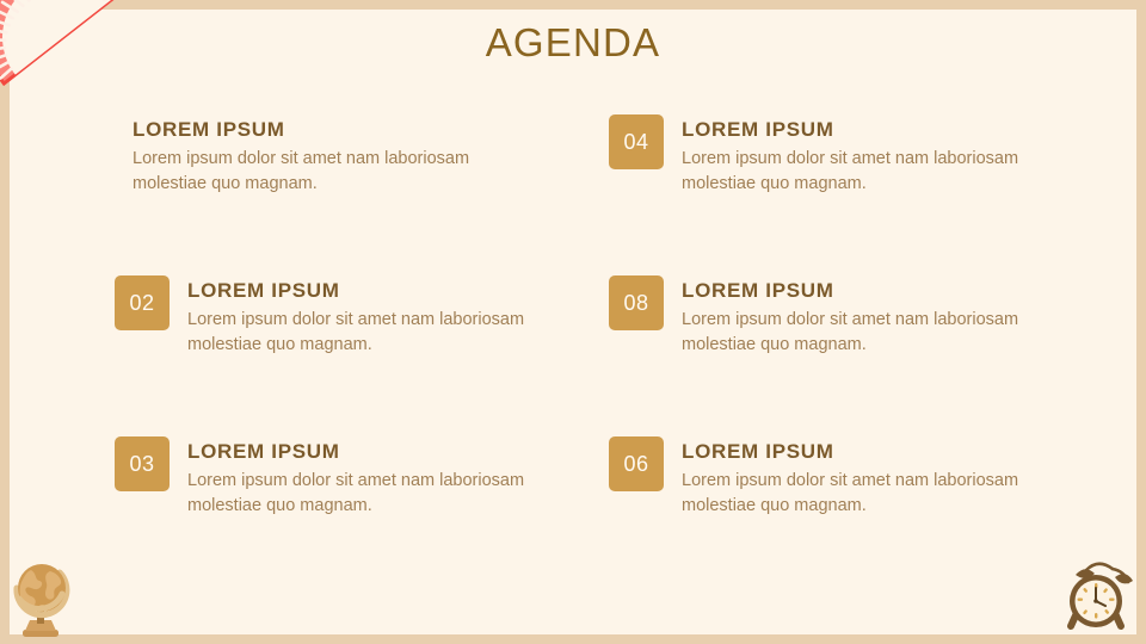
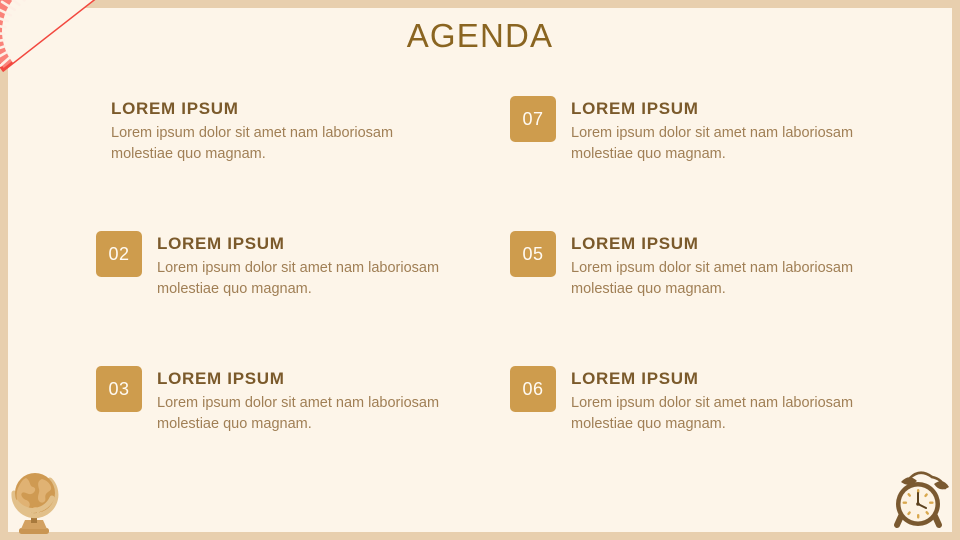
  AGENDA
  LOREM IPSUM
  Lorem ipsum dolor sit amet nam laboriosam molestiae quo magnam.
  02
  LOREM IPSUM
  Lorem ipsum dolor sit amet nam laboriosam molestiae quo magnam.
  03
  LOREM IPSUM
  Lorem ipsum dolor sit amet nam laboriosam molestiae quo magnam.
- 04
+ 07
  LOREM IPSUM
  Lorem ipsum dolor sit amet nam laboriosam molestiae quo magnam.
- 08
+ 05
  LOREM IPSUM
  Lorem ipsum dolor sit amet nam laboriosam molestiae quo magnam.
  06
  LOREM IPSUM
  Lorem ipsum dolor sit amet nam laboriosam molestiae quo magnam.
